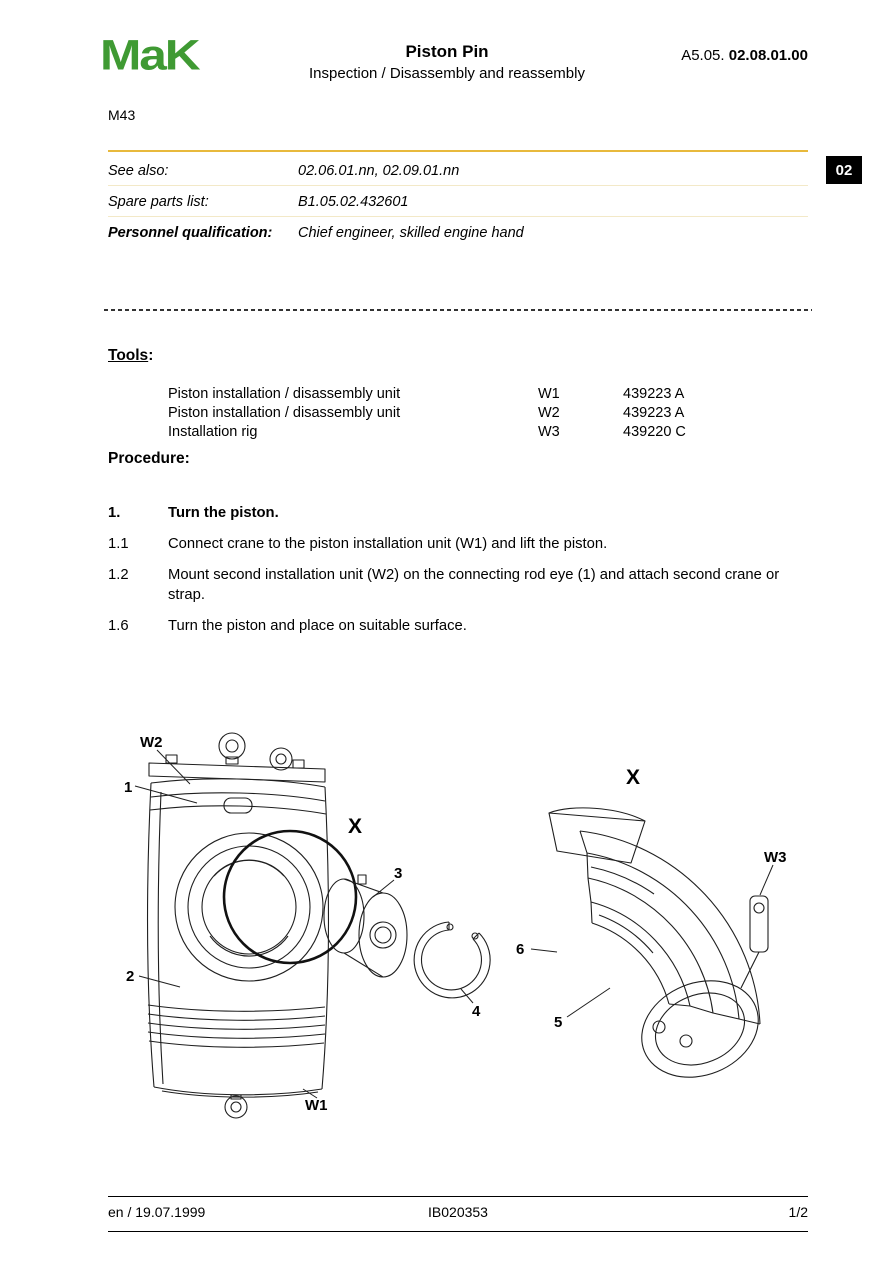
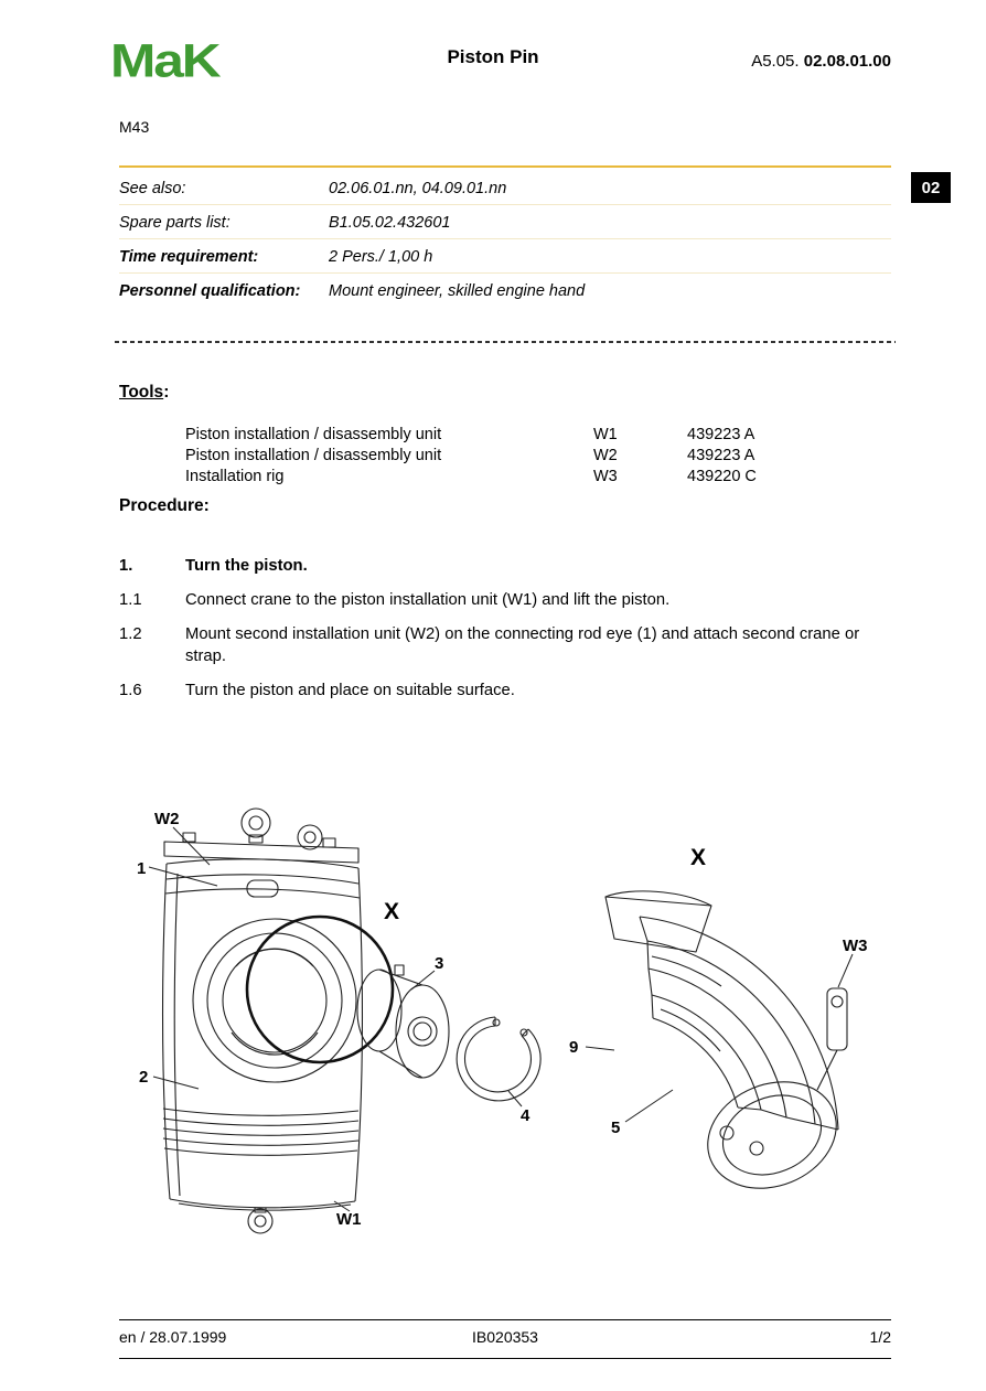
  MaK
  Piston Pin
- Inspection / Disassembly and reassembly
  A5.05. 02.08.01.00
  M43
  02
  See also:
- 02.06.01.nn, 02.09.01.nn
+ 02.06.01.nn, 04.09.01.nn
  Spare parts list:
  B1.05.02.432601
+ Time requirement:
+ 2 Pers./ 1,00 h
  Personnel qualification:
- Chief engineer, skilled engine hand
+ Mount engineer, skilled engine hand
  Tools:
  Piston installation / disassembly unit
  W1
  439223 A
  Piston installation / disassembly unit
  W2
  439223 A
  Installation rig
  W3
  439220 C
  Procedure:
  1.
  Turn the piston.
  1.1
  Connect crane to the piston installation unit (W1) and lift the piston.
  1.2
  Mount second installation unit (W2) on the connecting rod eye (1) and attach second crane or strap.
  1.6
  Turn the piston and place on suitable surface.
  W2
  1
  2
  X
  3
  4
  W1
  X
  W3
- 6
+ 9
  5
- en / 19.07.1999
+ en / 28.07.1999
  IB020353
  1/2
